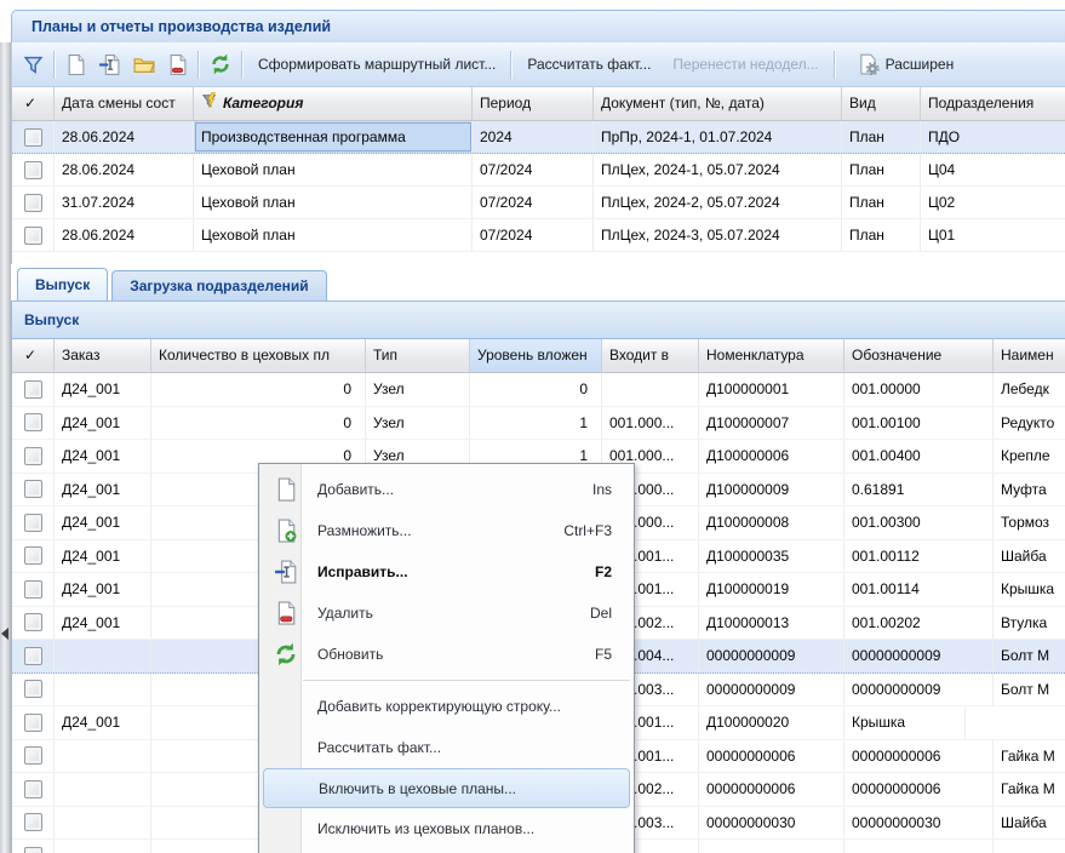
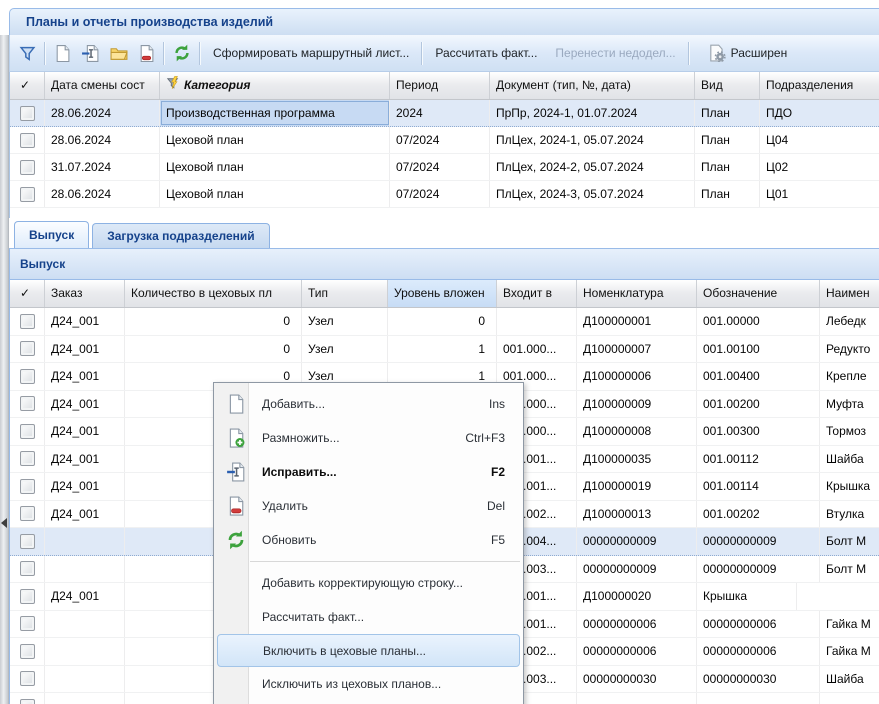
  Планы и отчеты производства изделий
  Сформировать маршрутный лист...
  Рассчитать факт...
  Перенести недодел...
  Расширен
  ✓
  Дата смены сост
  Категория
  Период
  Документ (тип, №, дата)
  Вид
  Подразделения
  28.06.2024
  Производственная программа
  2024
  ПрПр, 2024-1, 01.07.2024
  План
  ПДО
  28.06.2024
  Цеховой план
  07/2024
  ПлЦех, 2024-1, 05.07.2024
  План
  Ц04
  31.07.2024
  Цеховой план
  07/2024
  ПлЦех, 2024-2, 05.07.2024
  План
  Ц02
  28.06.2024
  Цеховой план
  07/2024
  ПлЦех, 2024-3, 05.07.2024
  План
  Ц01
  Выпуск
  Загрузка подразделений
  Выпуск
  ✓
  Заказ
  Количество в цеховых пл
  Тип
  Уровень вложен
  Входит в
  Номенклатура
  Обозначение
  Наимен
  Д24_001
  0
  Узел
  0
  Д100000001
  001.00000
  Лебедк
  Д24_001
  0
  Узел
  1
  001.000...
  Д100000007
  001.00100
  Редукто
  Д24_001
  0
  Узел
  1
  001.000...
  Д100000006
  001.00400
  Крепле
  Д24_001
  .000...
  Д100000009
- 0.61891
+ 001.00200
  Муфта
  Д24_001
  .000...
  Д100000008
  001.00300
  Тормоз
  Д24_001
  .001...
  Д100000035
  001.00112
  Шайба
  Д24_001
  .001...
  Д100000019
  001.00114
  Крышка
  Д24_001
  .002...
  Д100000013
  001.00202
  Втулка
  .004...
  00000000009
  00000000009
  Болт М
  .003...
  00000000009
  00000000009
  Болт М
  Д24_001
  .001...
  Д100000020
  Крышка
  .001...
  00000000006
  00000000006
  Гайка М
  .002...
  00000000006
  00000000006
  Гайка М
  .003...
  00000000030
  00000000030
  Шайба
  Добавить...
  Ins
  Размножить...
  Ctrl+F3
  Исправить...
  F2
  Удалить
  Del
  Обновить
  F5
  Добавить корректирующую строку...
  Рассчитать факт...
  Включить в цеховые планы...
  Исключить из цеховых планов...
